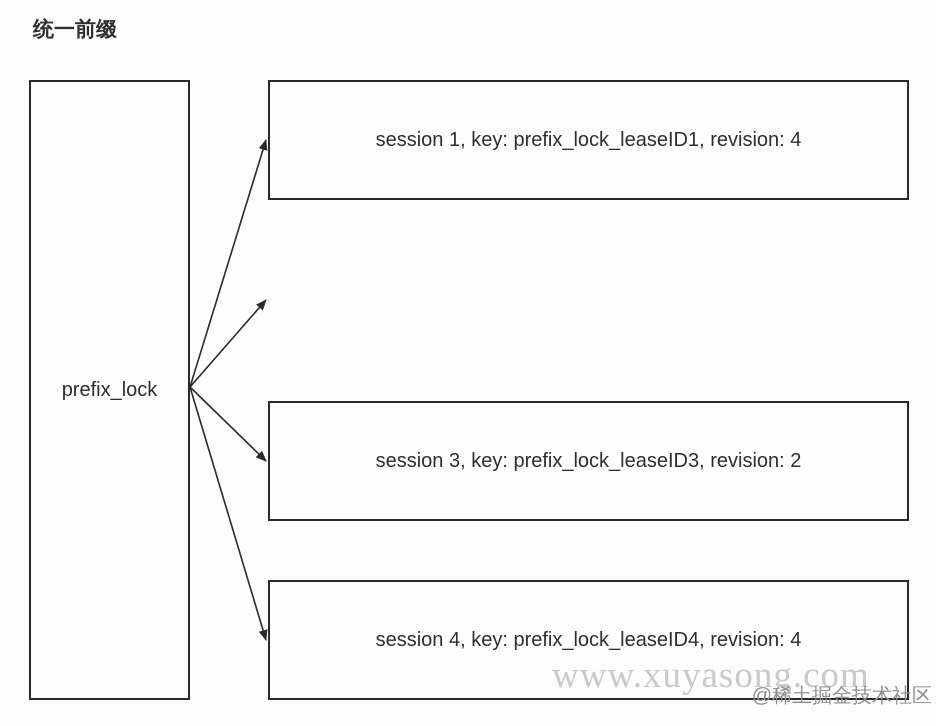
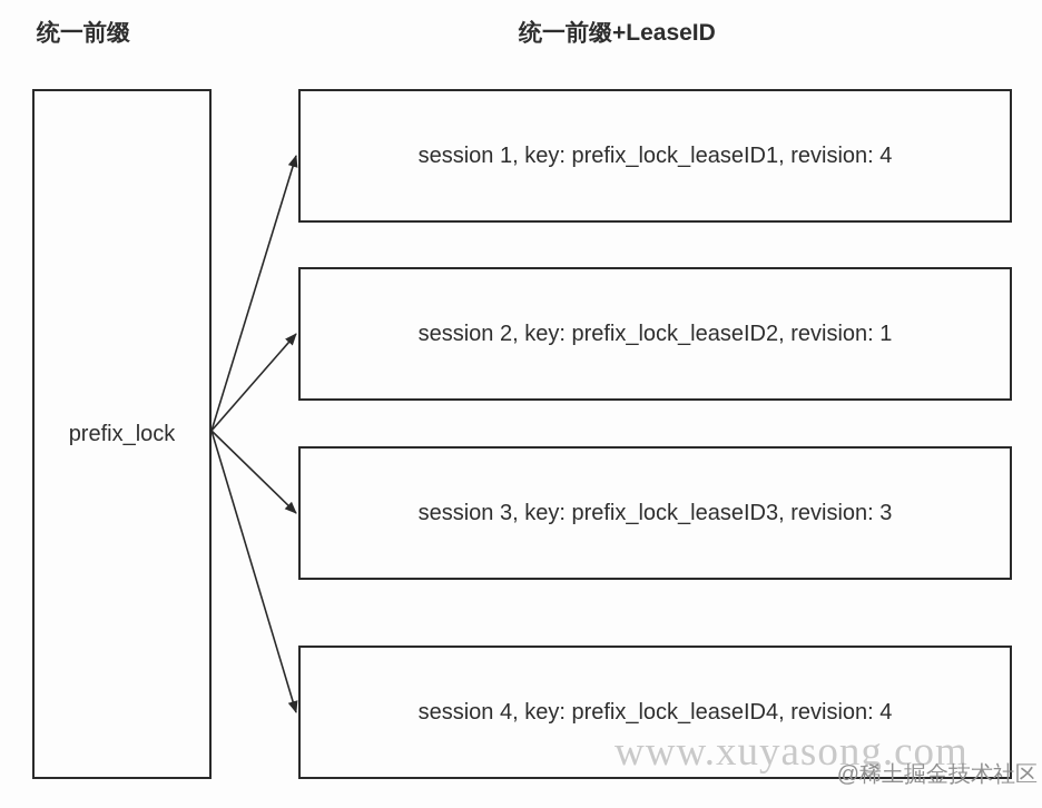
  统一前缀
+ 统一前缀+LeaseID
  prefix_lock
  session 1, key: prefix_lock_leaseID1, revision: 4
+ session 2, key: prefix_lock_leaseID2, revision: 1
- session 3, key: prefix_lock_leaseID3, revision: 2
+ session 3, key: prefix_lock_leaseID3, revision: 3
  session 4, key: prefix_lock_leaseID4, revision: 4
  www.xuyasong.com
  @稀土掘金技术社区
